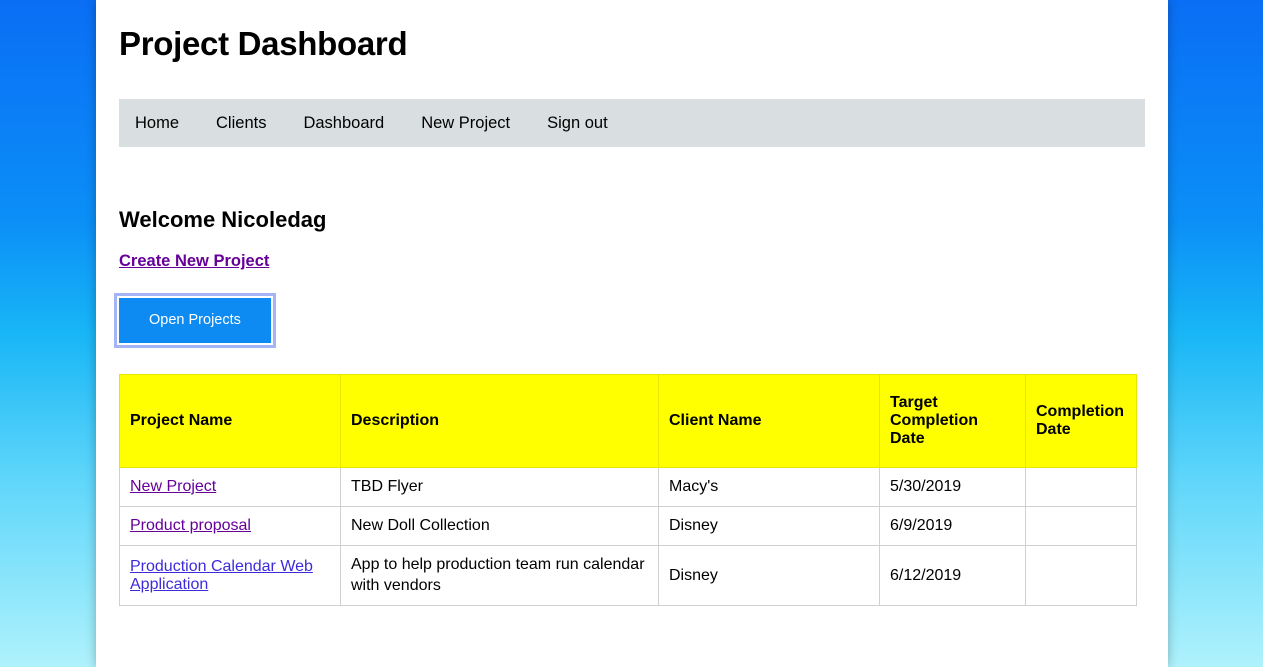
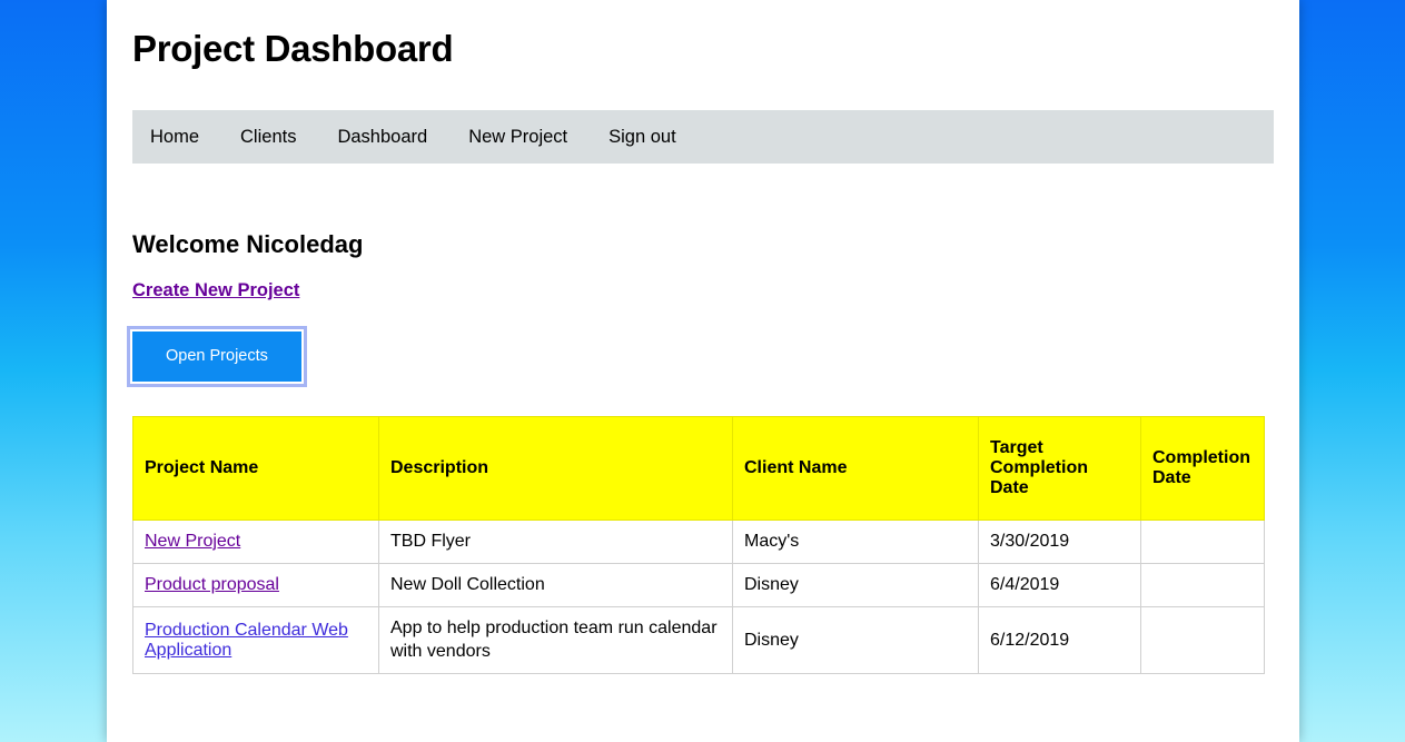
  Project Dashboard
  Home
  Clients
  Dashboard
  New Project
  Sign out
  Welcome Nicoledag
  Create New Project
  Open Projects
  Project Name	Description	Client Name	Target Completion Date	Completion Date
- New Project	TBD Flyer	Macy's	5/30/2019
+ New Project	TBD Flyer	Macy's	3/30/2019
- Product proposal	New Doll Collection	Disney	6/9/2019
+ Product proposal	New Doll Collection	Disney	6/4/2019
  Production Calendar Web Application	App to help production team run calendar with vendors	Disney	6/12/2019
